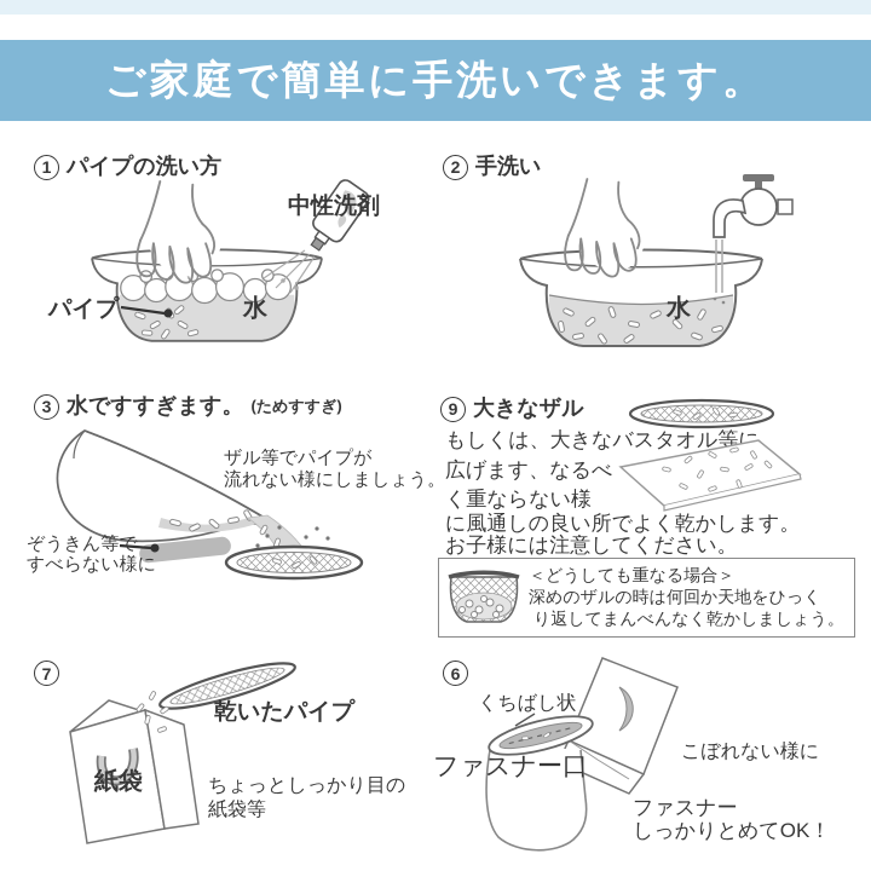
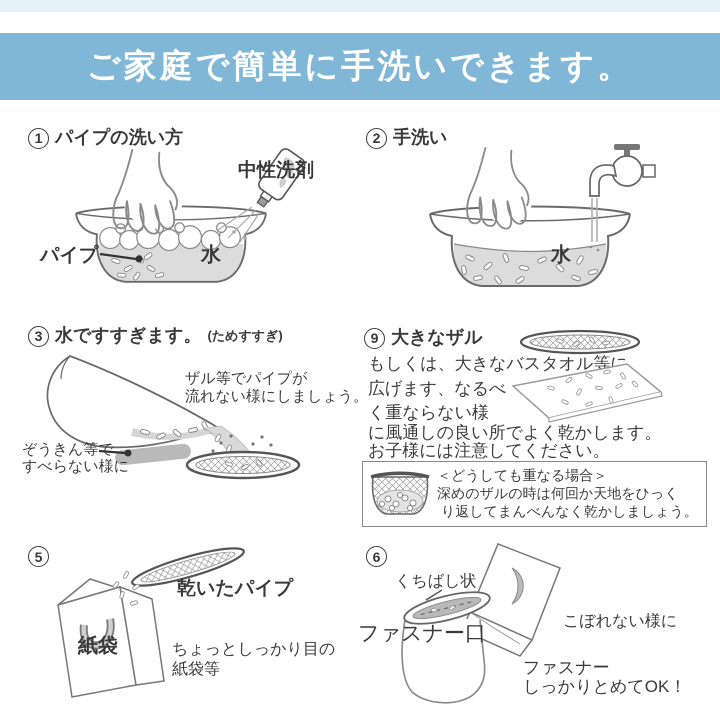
  ご家庭で簡単に手洗いできます。
  1
  パイプの洗い方
  中性洗剤
  パイプ
  水
  2
  手洗い
  水
  3
  水ですすぎます。
  (ためすすぎ)
  ザル等でパイプが
  流れない様にしましょう。
  ぞうきん等で
  すべらない様に
  9
  大きなザル
  もしくは、大きなバスタオル等に
  広げます、なるべ
  く重ならない様
  に風通しの良い所でよく乾かします。
  お子様には注意してください。
  ＜どうしても重なる場合＞
  深めのザルの時は何回か天地をひっく
  り返してまんべんなく乾かしましょう。
- 7
+ 5
  紙袋
  乾いたパイプ
  ちょっとしっかり目の
  紙袋等
  6
  くちばし状
  ファスナー口
  こぼれない様に
  ファスナー
  しっかりとめてOK！
